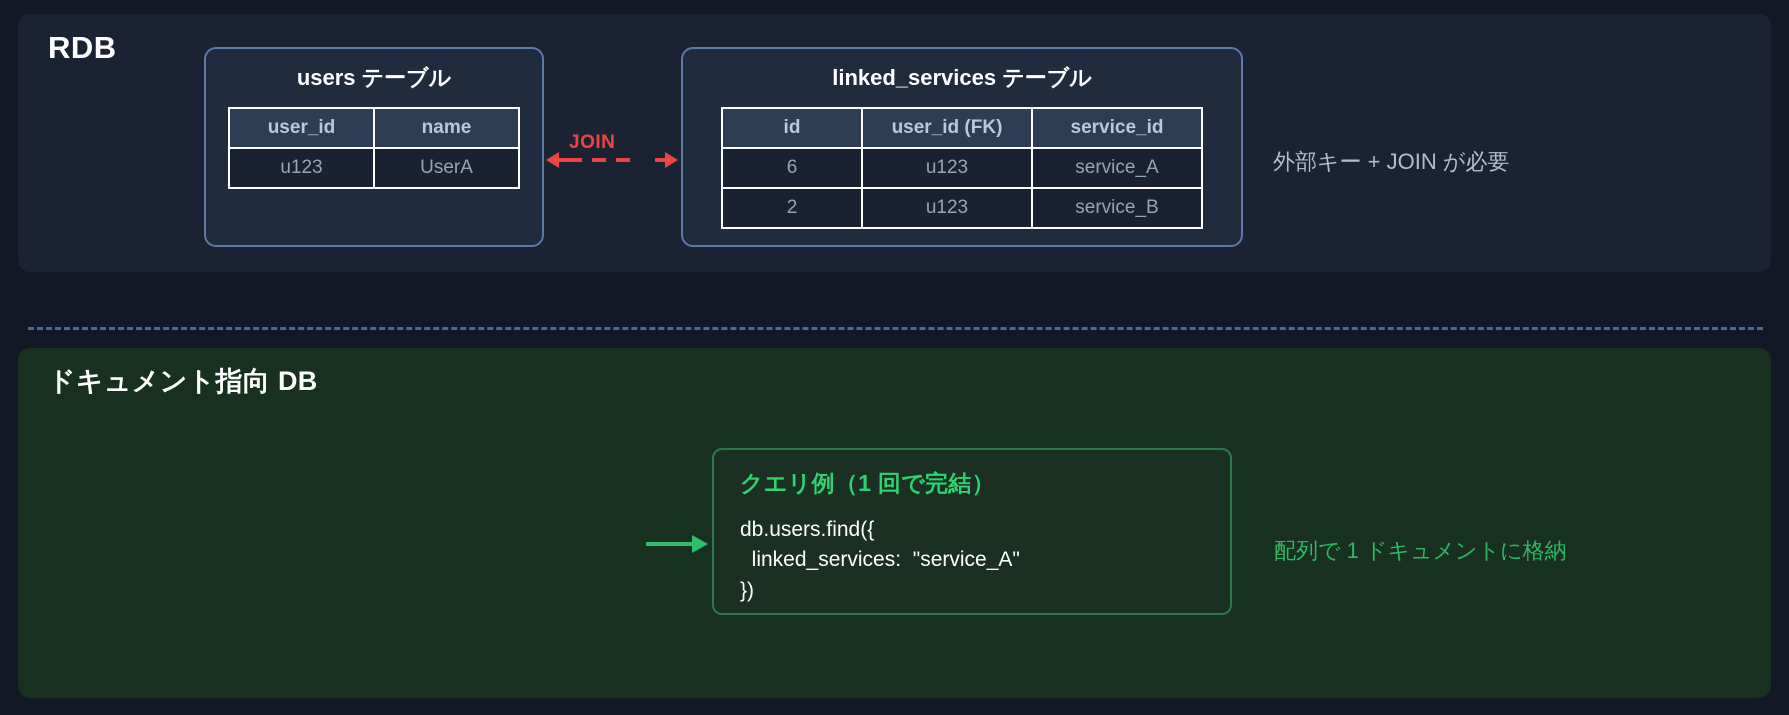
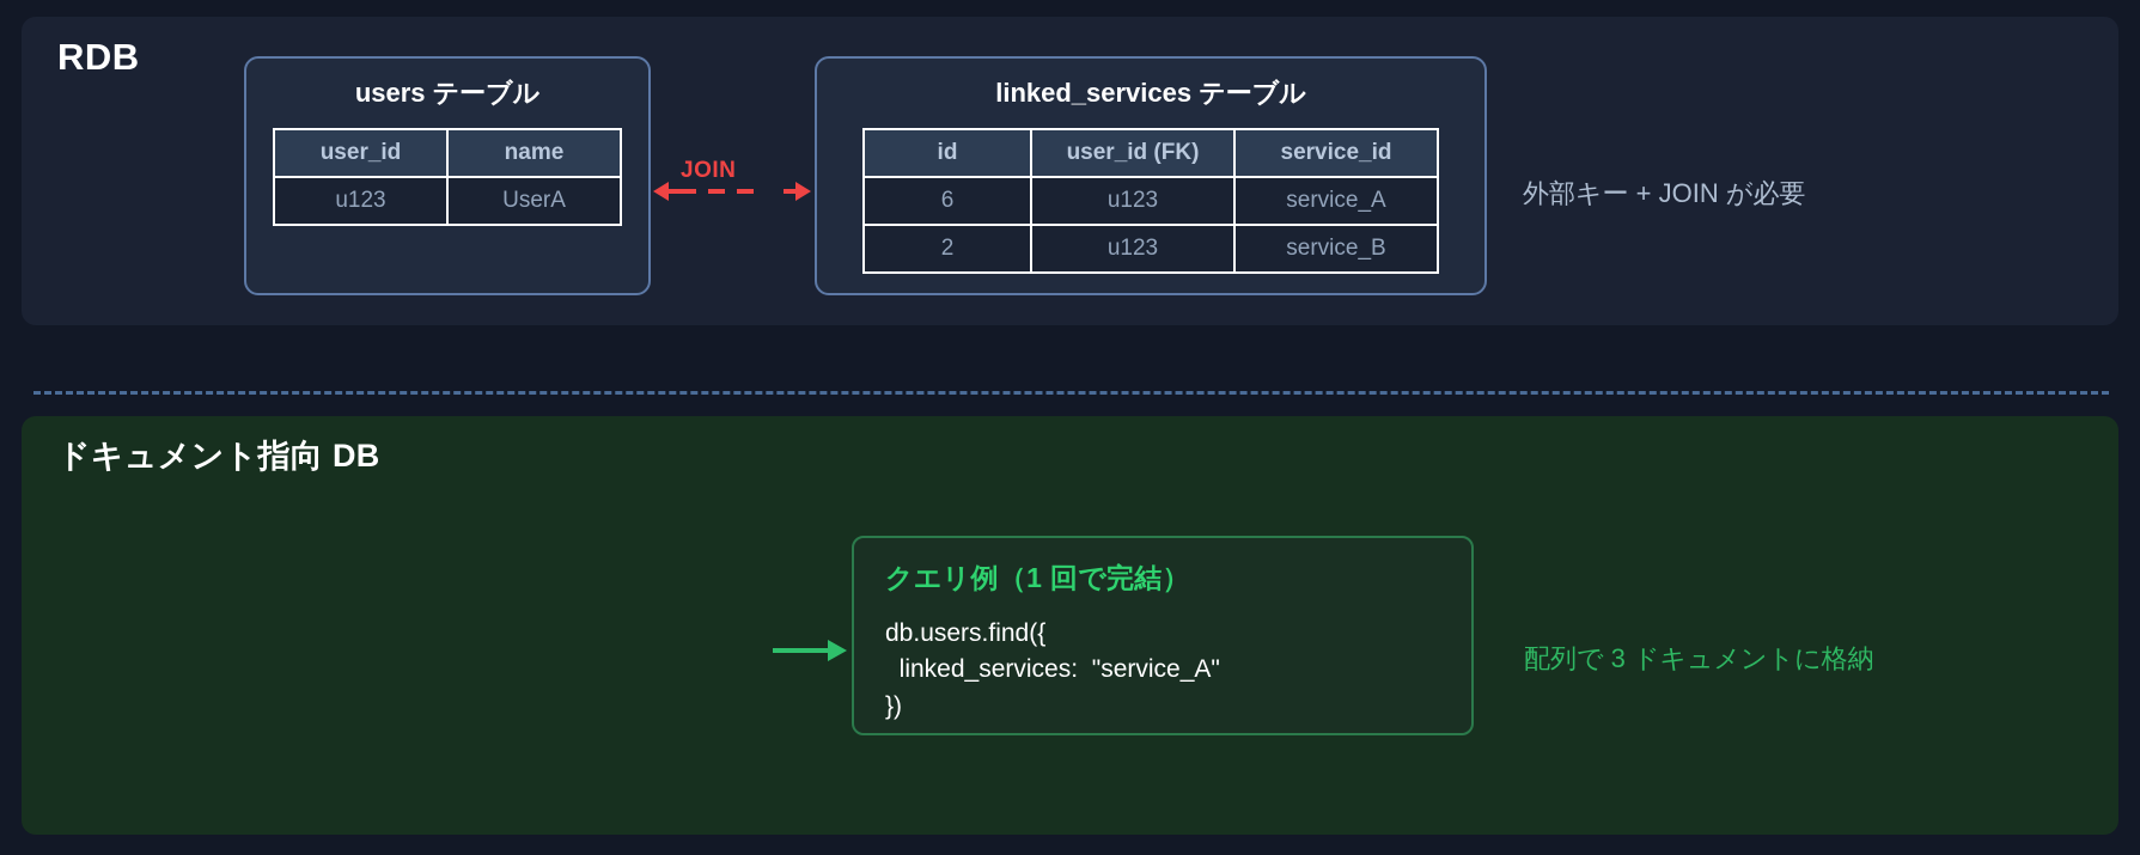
  RDB
  users テーブル
  user_id	name
  u123	UserA
  JOIN
  linked_services テーブル
  id	user_id (FK)	service_id
  6	u123	service_A
  2	u123	service_B
  外部キー + JOIN が必要
  ドキュメント指向 DB
  クエリ例（1 回で完結）
  db.users.find({
  linked_services: "service_A"
  })
- 配列で 1 ドキュメントに格納
+ 配列で 3 ドキュメントに格納
